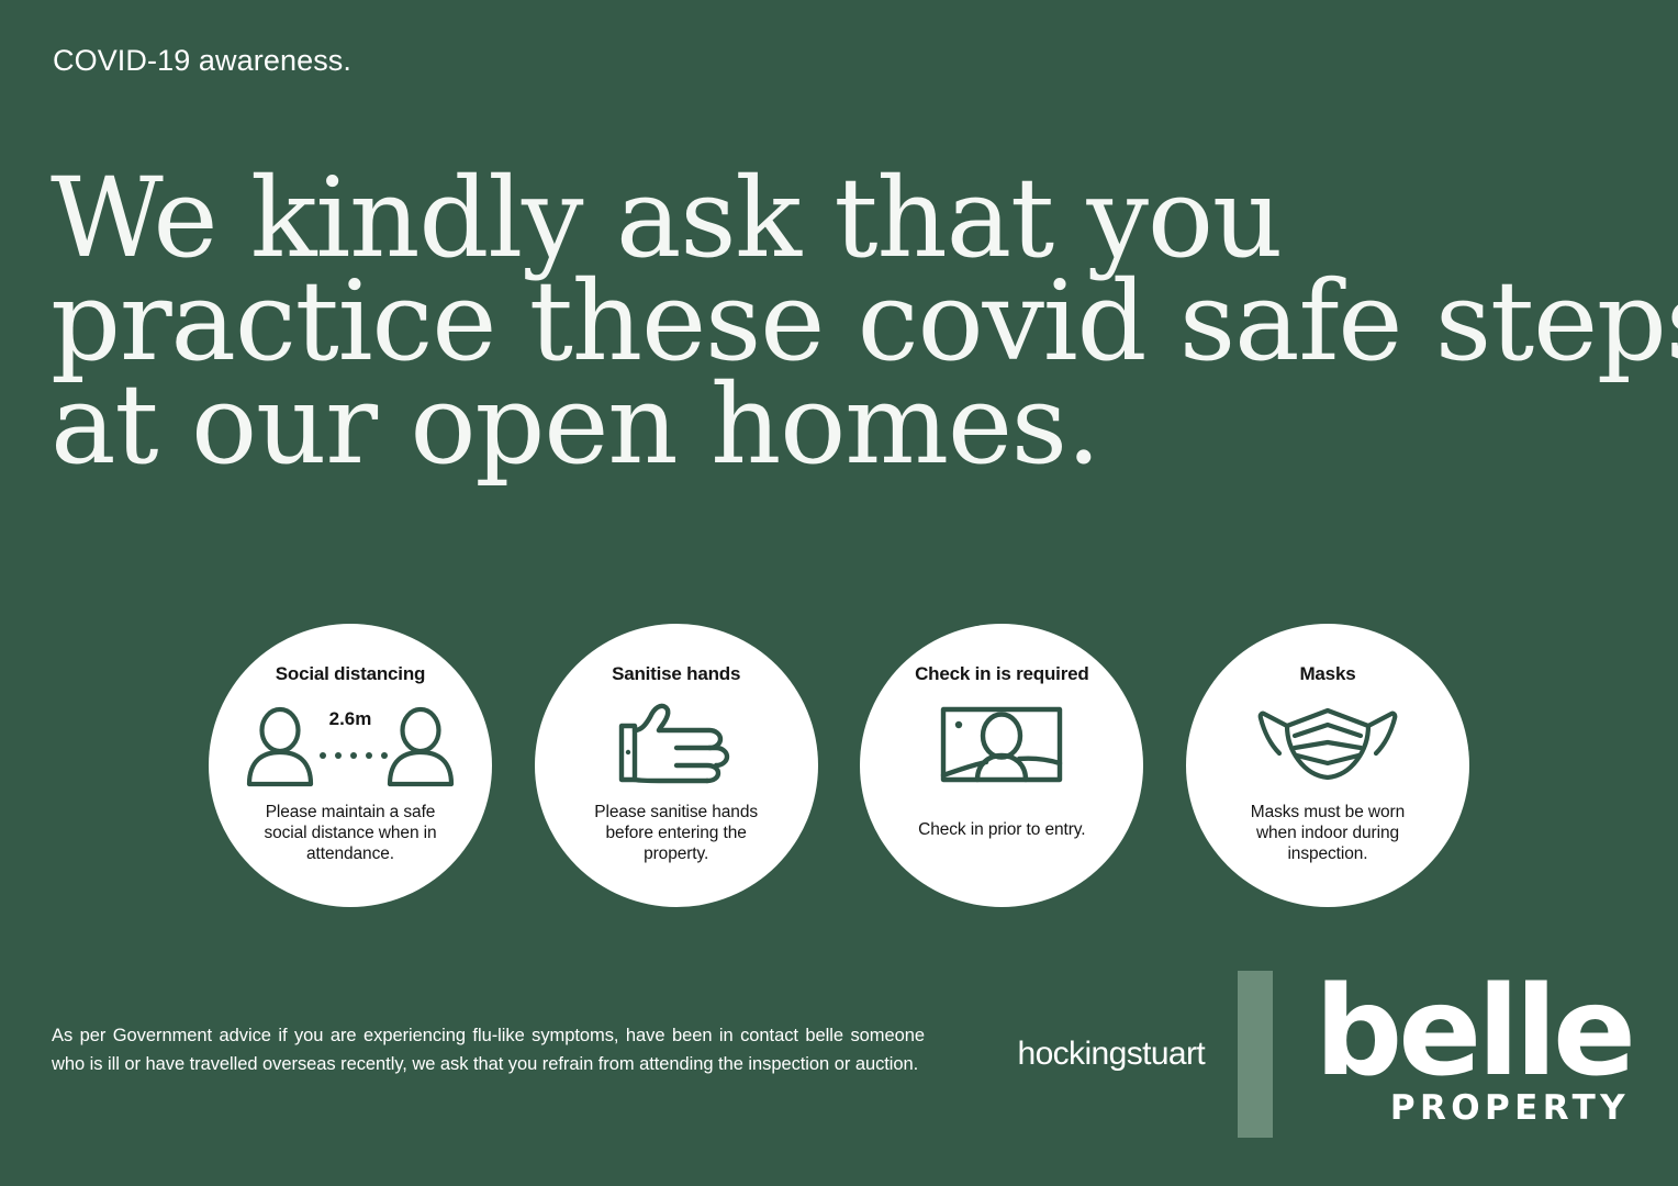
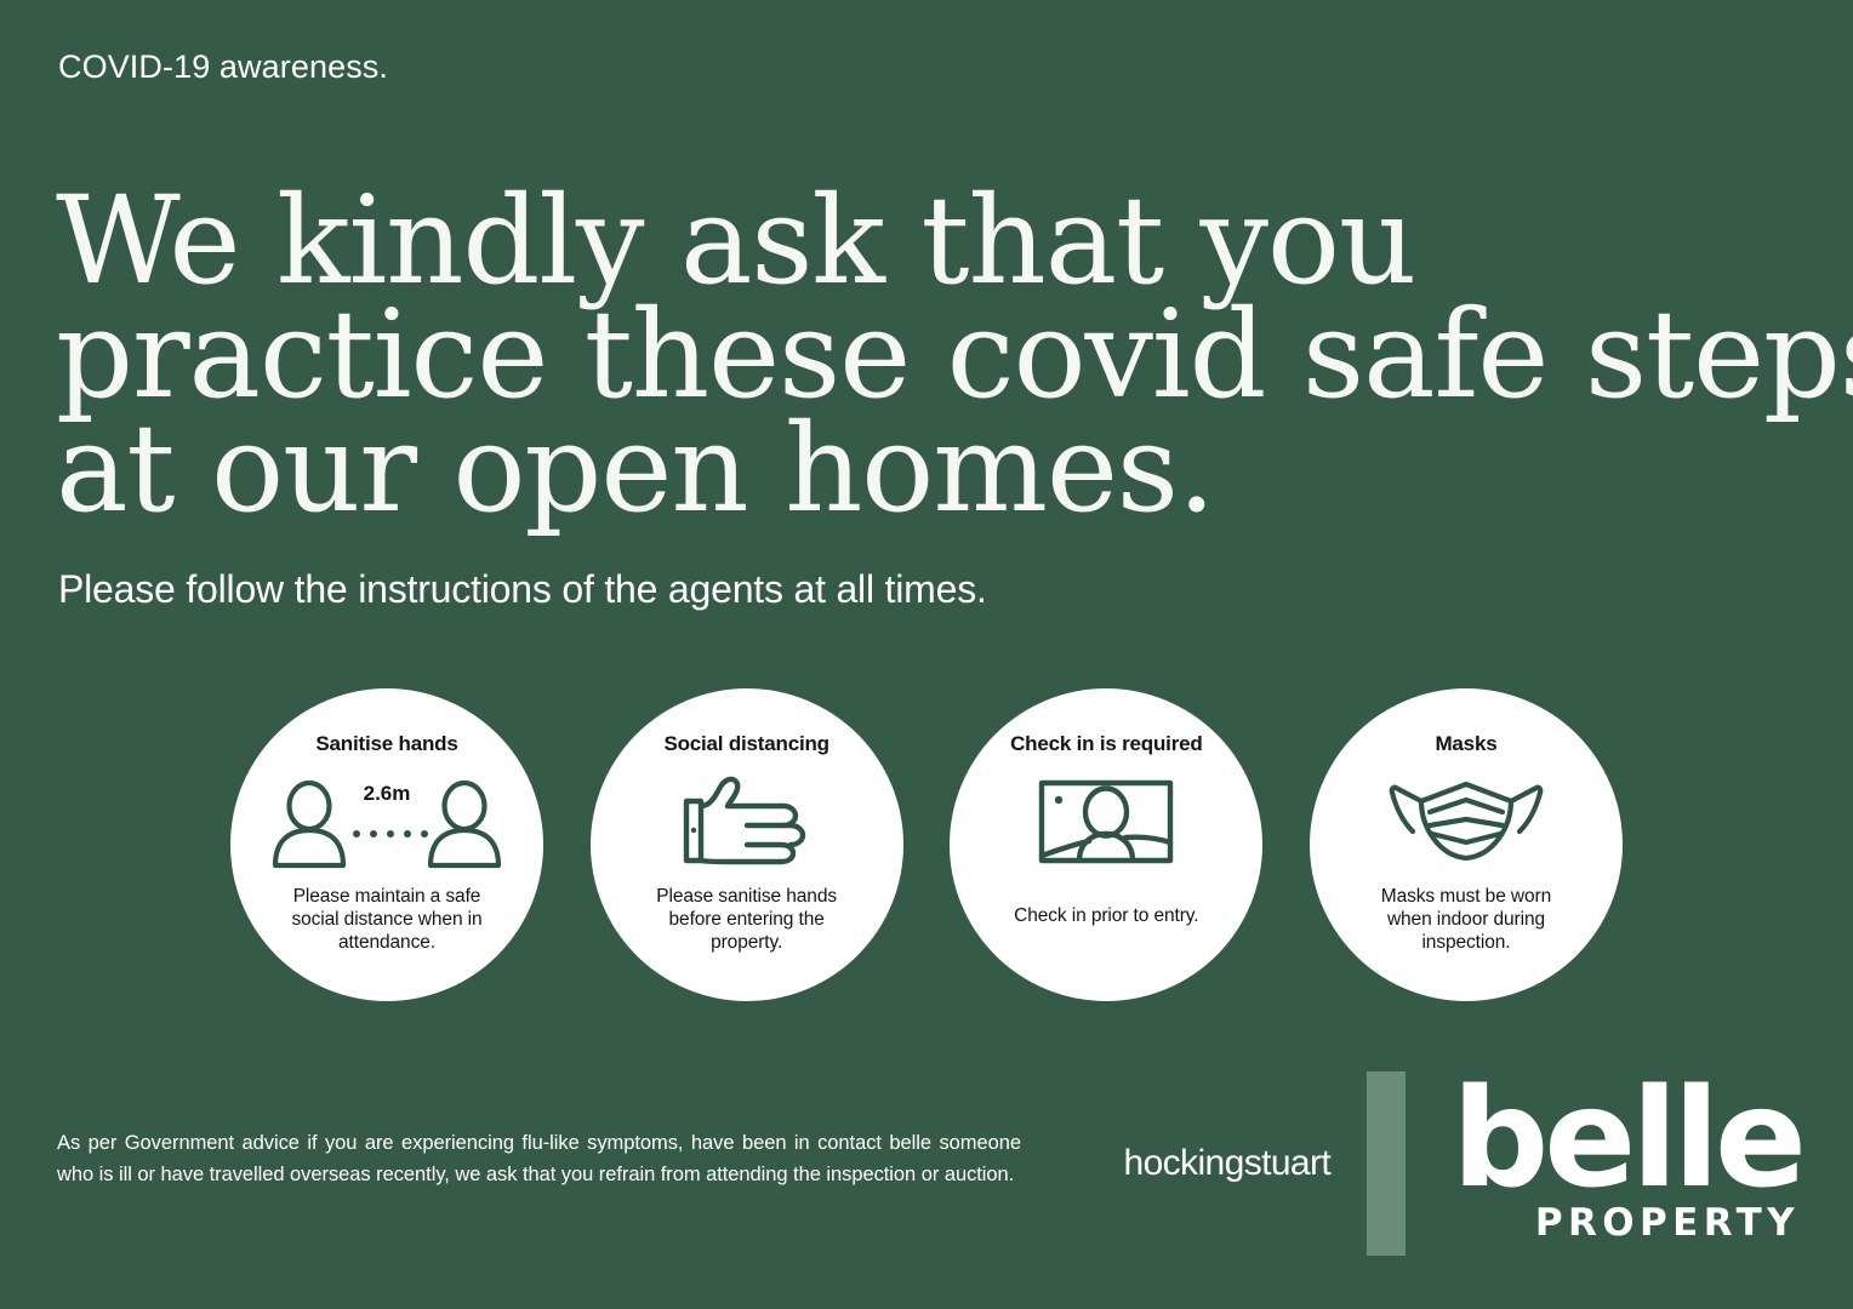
  COVID-19 awareness.
  We kindly ask that you
  practice these covid safe step
  at our open homes.
+ Please follow the instructions of the agents at all times.
- Social distancing
+ Sanitise hands
  2.6m
  Please maintain a safe social distance when in attendance.
- Sanitise hands
+ Social distancing
  Please sanitise hands before entering the property.
  Check in is required
  Check in prior to entry.
  Masks
  Masks must be worn when indoor during inspection.
  As per Government advice if you are experiencing flu-like symptoms, have been in contact belle someone who is ill or have travelled overseas recently, we ask that you refrain from attending the inspection or auction.
  hockingstuart
  belle
  PROPERTY
